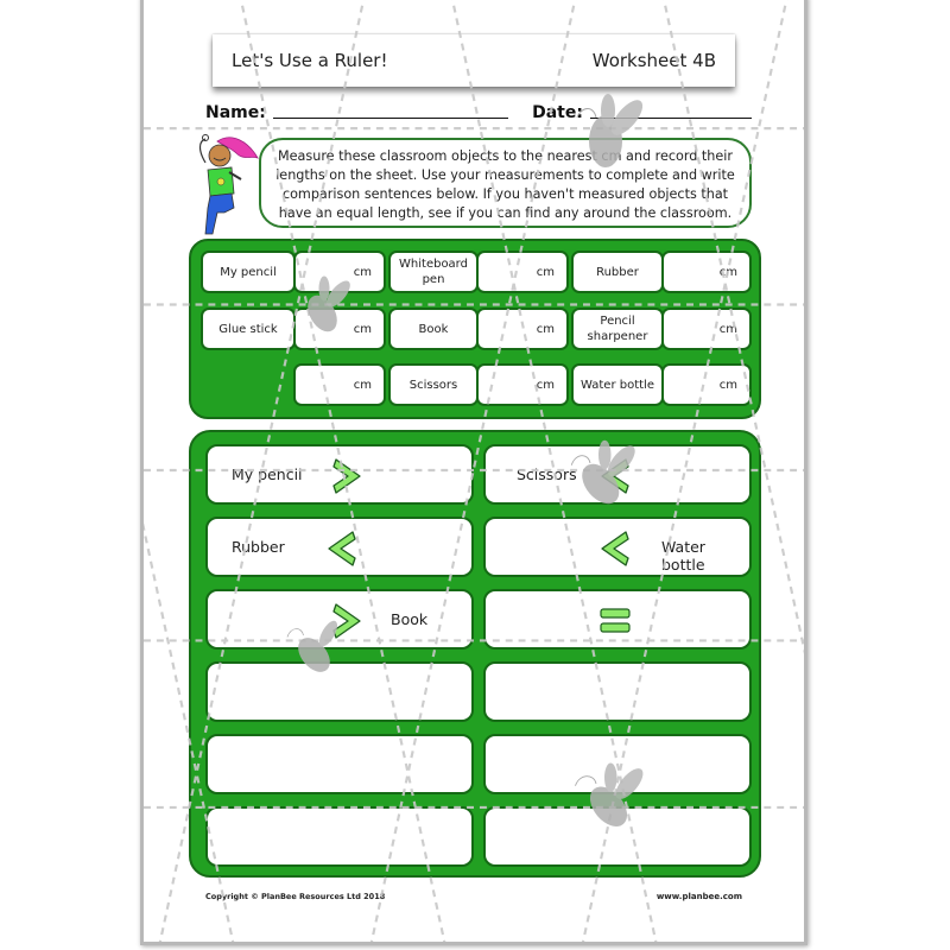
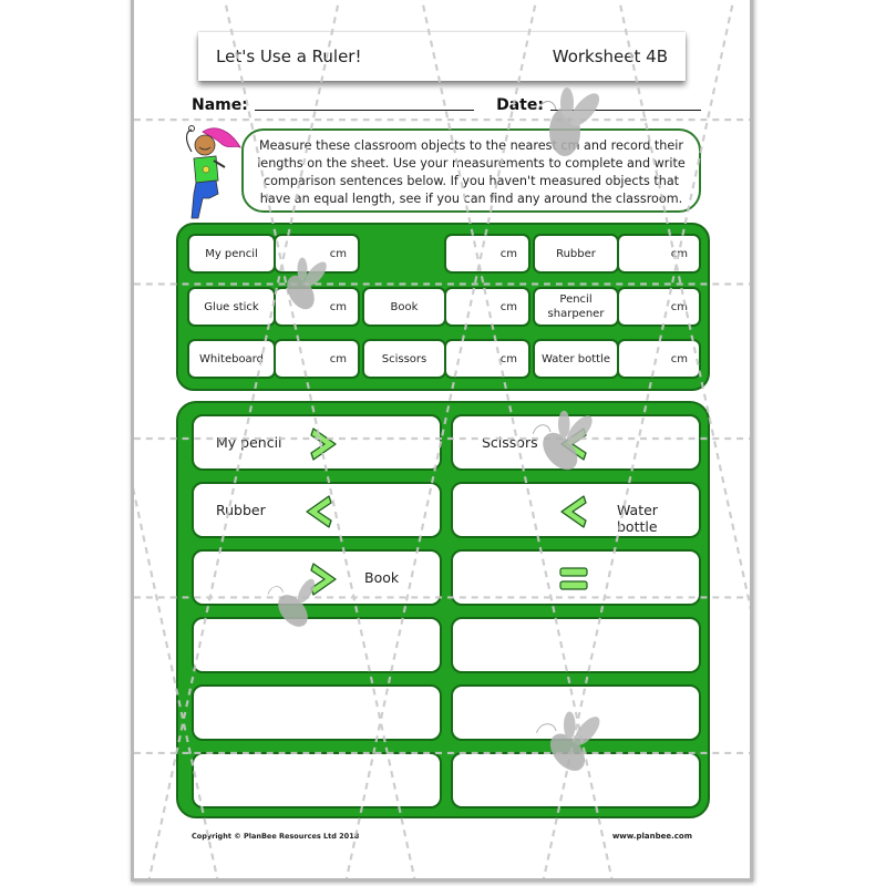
  Let's Use a Rler!
  Worksheet 4B
  Name:
  Dte:
  Measure these classroom objects to the nearest cm and record their engths on the sheet. Use youreasurments to complete and write comparison sentences below. If you haven't measured objects that have an equal length, see if you can find any around the classrom.
  My pencil
  cm
- Whiteboard pen
  cm
  Rubber
  Glue stick
  cm
  Book
  cm
  Pencil sharpener
  cm
+ Whiteboard
  cm
  Scissors
  cm
  Water bottle
  cm
  My pencil
  Scissors
  Rubber
  Water bottle
  Book
  Copyright © PlanBee Resources Ltd 201
  www.planbee.com
